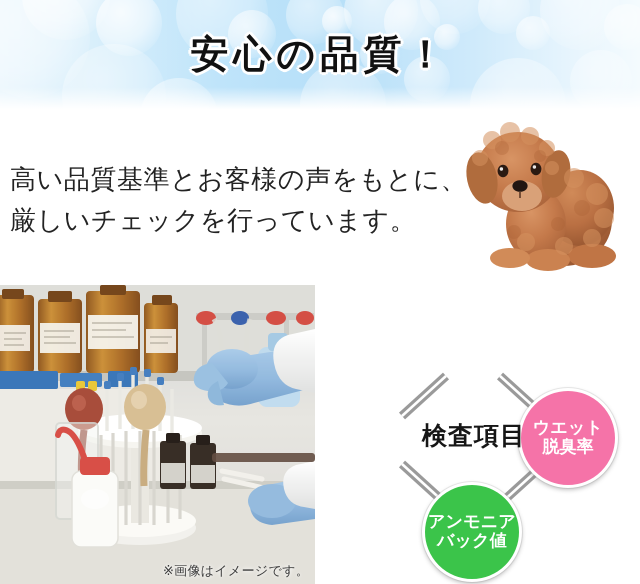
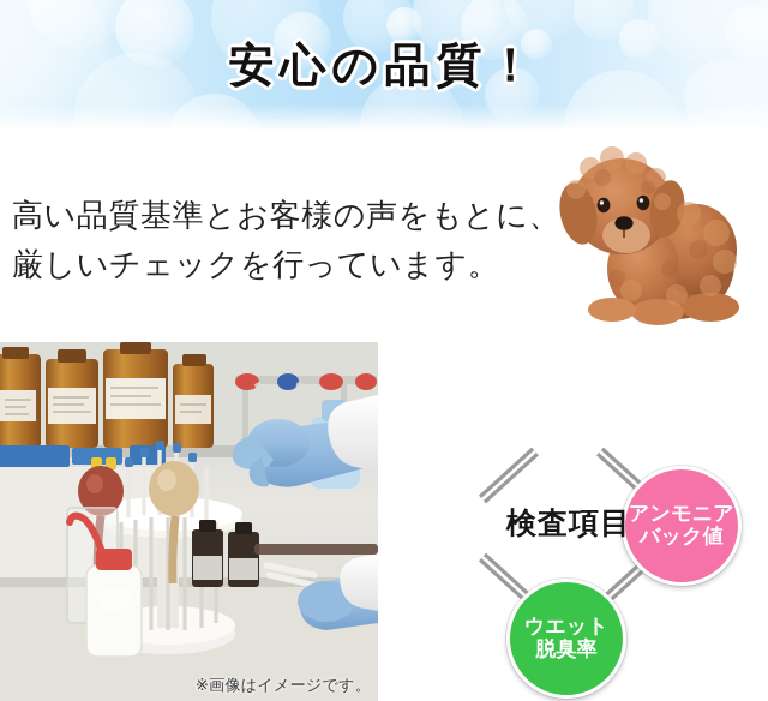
  安心の品質！
  高い品質基準とお客様の声をもとに
  厳しいチェックを行っています。
  ※画像はイメージです。
- ウエット
+ アンモニア
- 脱臭率
+ バック値
- アンモニア
+ ウエット
- バック値
+ 脱臭率
  検査項目
